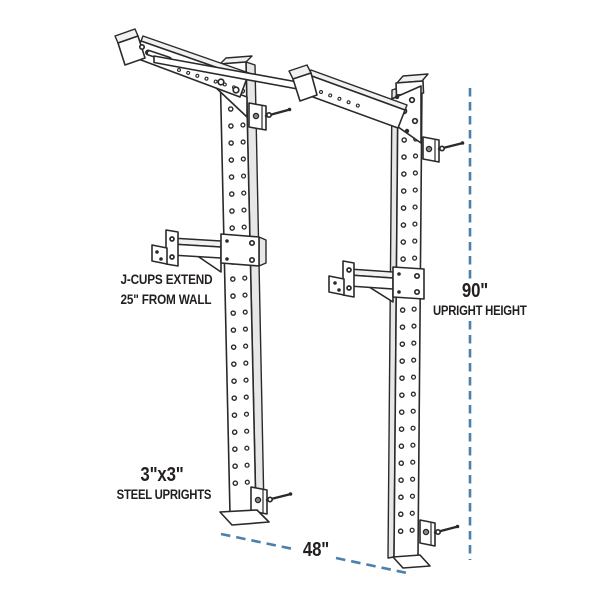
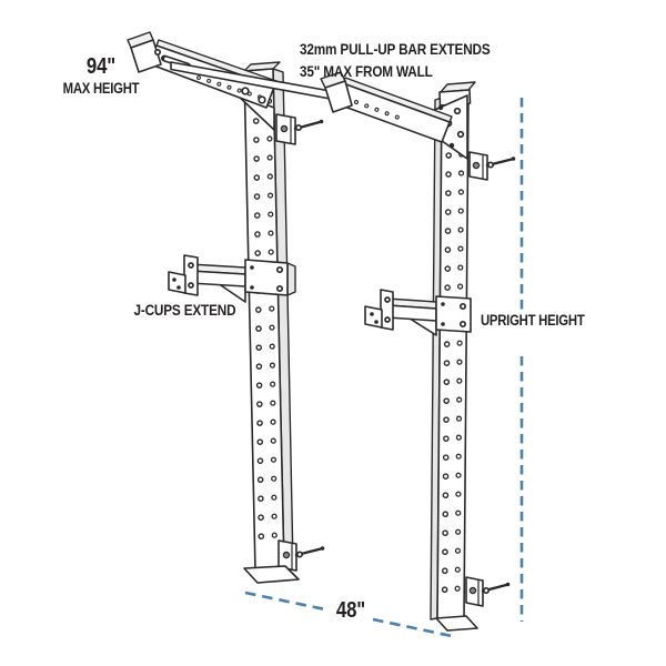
+ 94"
+ MAX HEIGHT
+ 32mm PULL-UP BAR EXTENDS
+ 35" MAX FROM WALL
  J-CUPS EXTEND
- 25" FROM WALL
- 90"
  UPRIGHT HEIGHT
- 3"x3"
- STEEL UPRIGHTS
  48"
